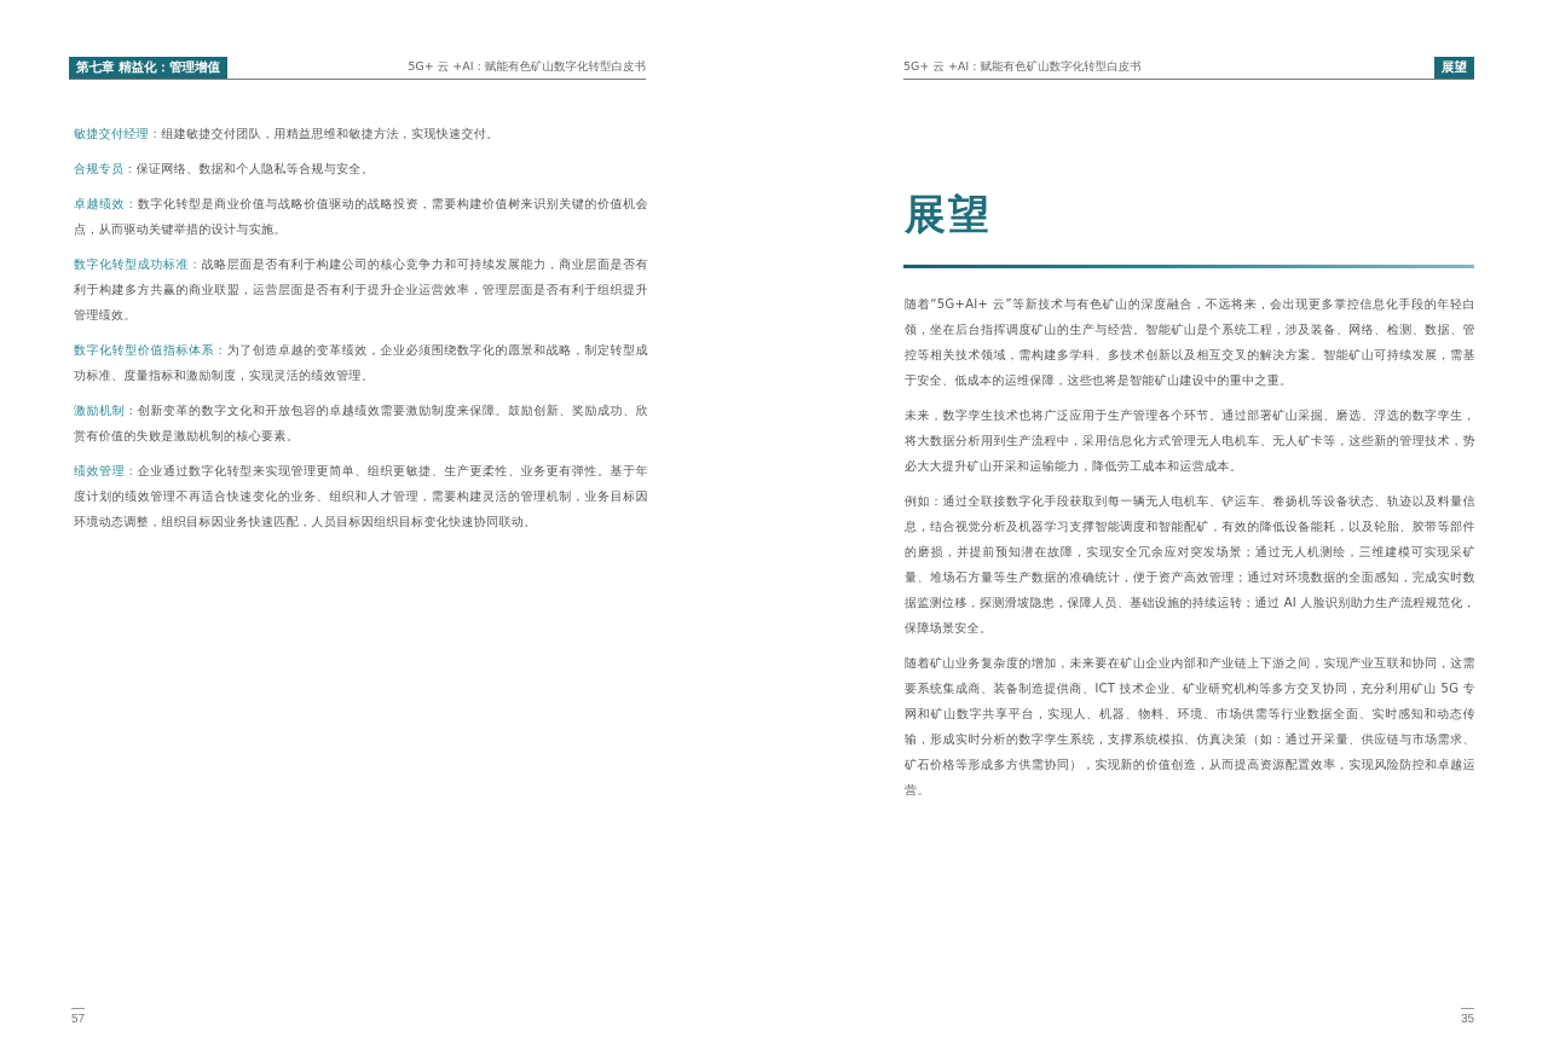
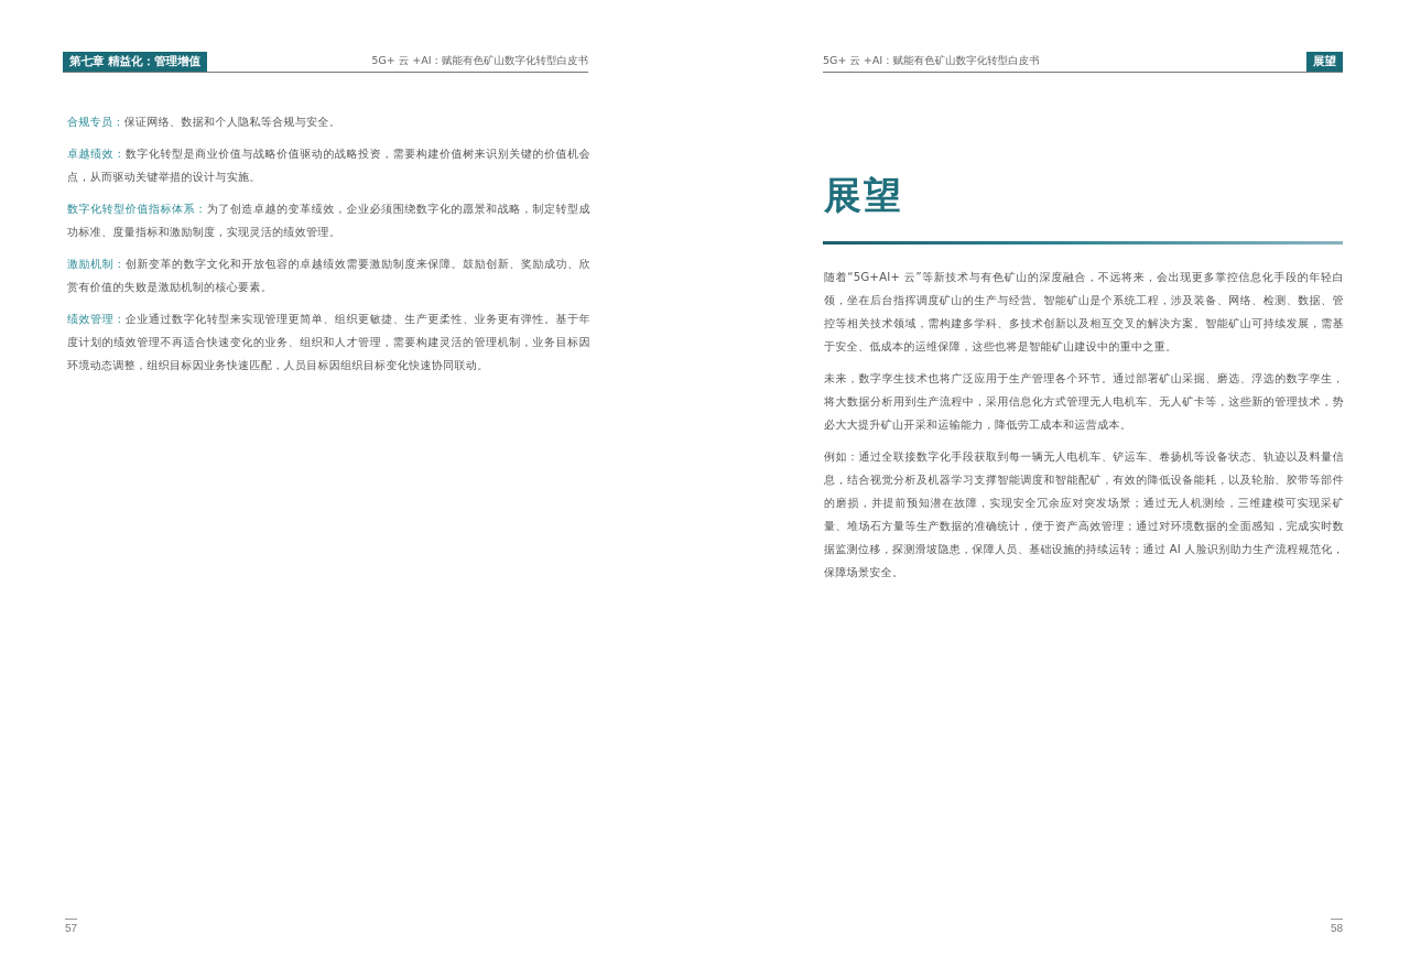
  第七章 精益化：管理增值
  5G+ 云 +AI：赋能有色矿山数字化转型白皮书
- 敏捷交付经理：组建敏捷交付团队，用精益思维和敏捷方法，实现快速交付。
  合规专员：保证网络、数据和个人隐私等合规与安全。
  卓越绩效：数字化转型是商业价值与战略价值驱动的战略投资，需要构建价值树来识别关键的价值机会点，从而驱动关键举措的设计与实施。
- 数字化转型成功标准：战略层面是否有利于构建公司的核心竞争力和可持续发展能力，商业层面是否有利于构建多方共赢的商业联盟，运营层面是否有利于提升企业运营效率，管理层面是否有利于组织提升管理绩效。
  数字化转型价值指标体系：为了创造卓越的变革绩效，企业必须围绕数字化的愿景和战略，制定转型成功标准、度量指标和激励制度，实现灵活的绩效管理。
  激励机制：创新变革的数字文化和开放包容的卓越绩效需要激励制度来保障。鼓励创新、奖励成功、欣赏有价值的失败是激励机制的核心要素。
  绩效管理：企业通过数字化转型来实现管理更简单、组织更敏捷、生产更柔性、业务更有弹性。基于年度计划的绩效管理不再适合快速变化的业务、组织和人才管理，需要构建灵活的管理机制，业务目标因环境动态调整，组织目标因业务快速匹配，人员目标因组织目标变化快速协同联动。
  57
  5G+ 云 +AI：赋能有色矿山数字化转型白皮书
  展望
  展望
  随着“5G+AI+ 云”等新技术与有色矿山的深度融合，不远将来，会出现更多掌控信息化手段的年轻白领，坐在后台指挥调度矿山的生产与经营。智能矿山是个系统工程，涉及装备、网络、检测、数据、管控等相关技术领域，需构建多学科、多技术创新以及相互交叉的解决方案。智能矿山可持续发展，需基于安全、低成本的运维保障，这些也将是智能矿山建设中的重中之重。
  未来，数字孪生技术也将广泛应用于生产管理各个环节。通过部署矿山采掘、磨选、浮选的数字孪生，将大数据分析用到生产流程中，采用信息化方式管理无人电机车、无人矿卡等，这些新的管理技术，势必大大提升矿山开采和运输能力，降低劳工成本和运营成本。
  例如：通过全联接数字化手段获取到每一辆无人电机车、铲运车、卷扬机等设备状态、轨迹以及料量信息，结合视觉分析及机器学习支撑智能调度和智能配矿，有效的降低设备能耗，以及轮胎、胶带等部件的磨损，并提前预知潜在故障，实现安全冗余应对突发场景；通过无人机测绘，三维建模可实现采矿量、堆场石方量等生产数据的准确统计，便于资产高效管理；通过对环境数据的全面感知，完成实时数据监测位移，探测滑坡隐患，保障人员、基础设施的持续运转；通过 AI 人脸识别助力生产流程规范化，保障场景安全。
- 随着矿山业务复杂度的增加，未来要在矿山企业内部和产业链上下游之间，实现产业互联和协同，这需要系统集成商、装备制造提供商、ICT 技术企业、矿业研究机构等多方交叉协同，充分利用矿山 5G 专网和矿山数字共享平台，实现人、机器、物料、环境、市场供需等行业数据全面、实时感知和动态传输，形成实时分析的数字孪生系统，支撑系统模拟、仿真决策（如：通过开采量、供应链与市场需求、矿石价格等形成多方供需协同），实现新的价值创造，从而提高资源配置效率，实现风险防控和卓越运营。
- 35
+ 58
